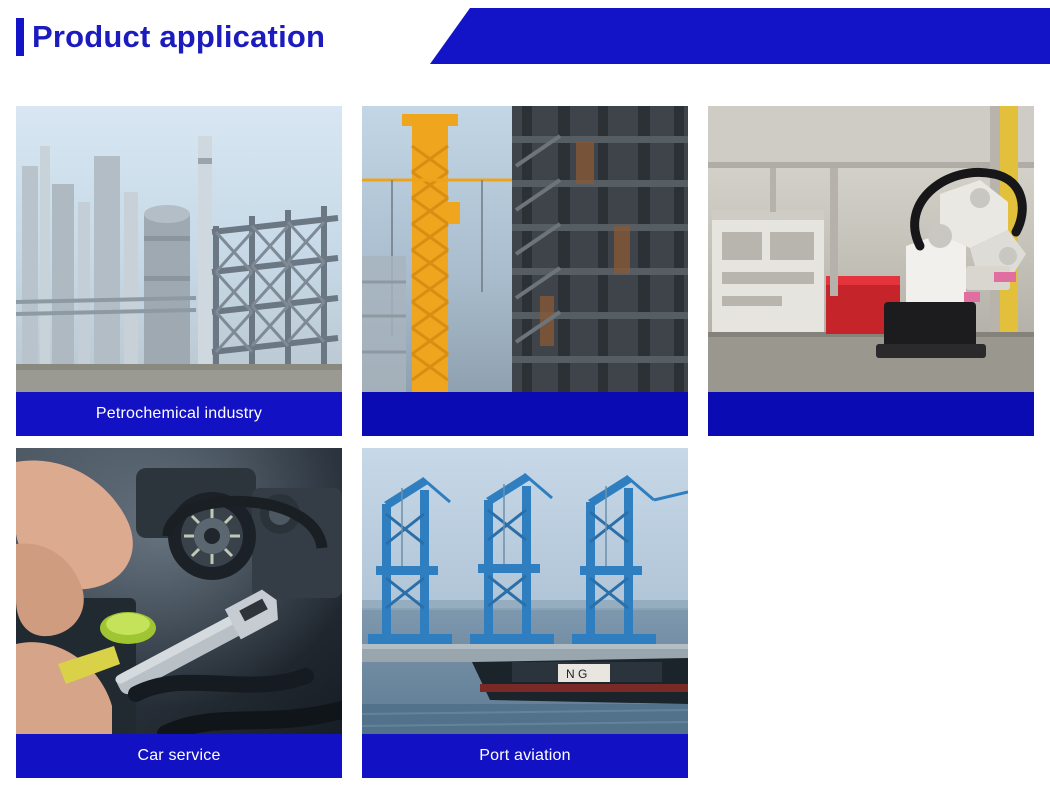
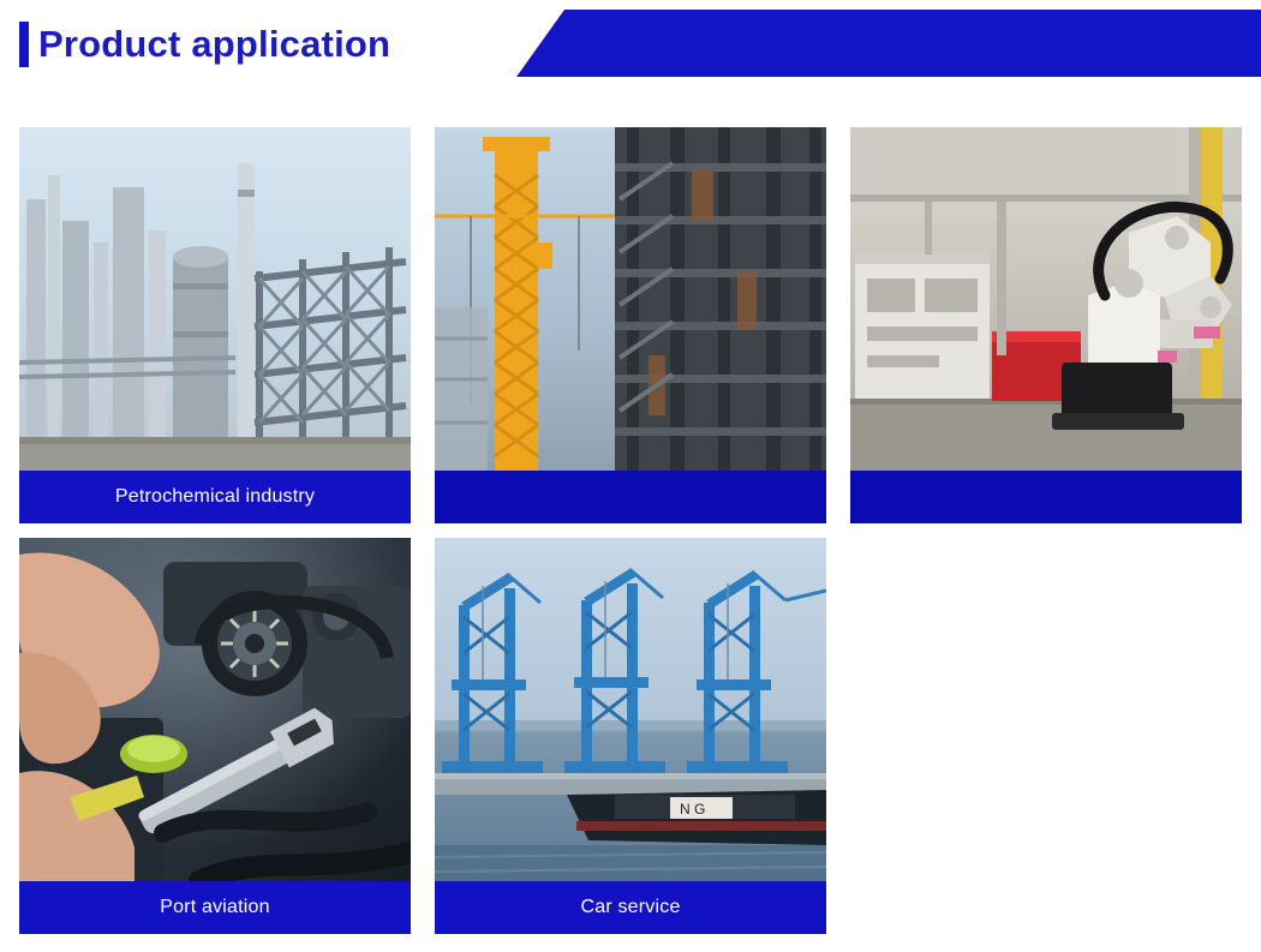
  Product application
  Petrochemical industry
- Car service
+ Port aviation
  N G
- Port aviation
+ Car service
